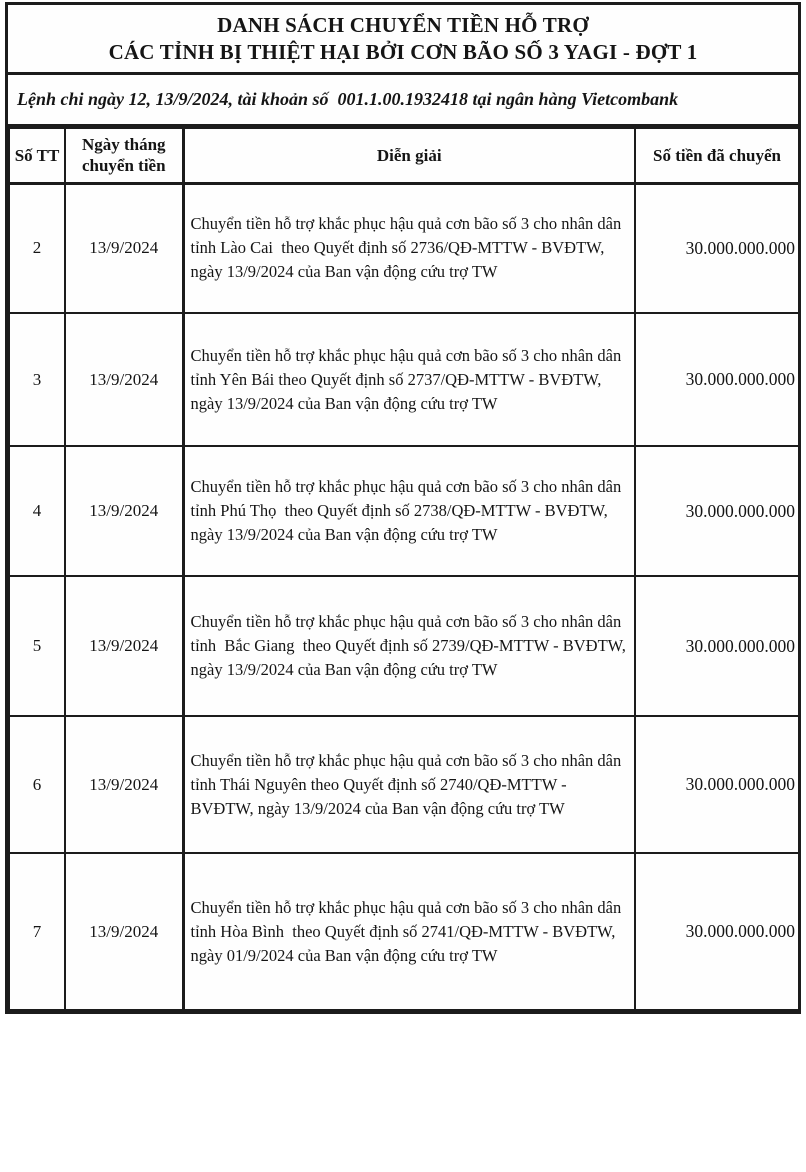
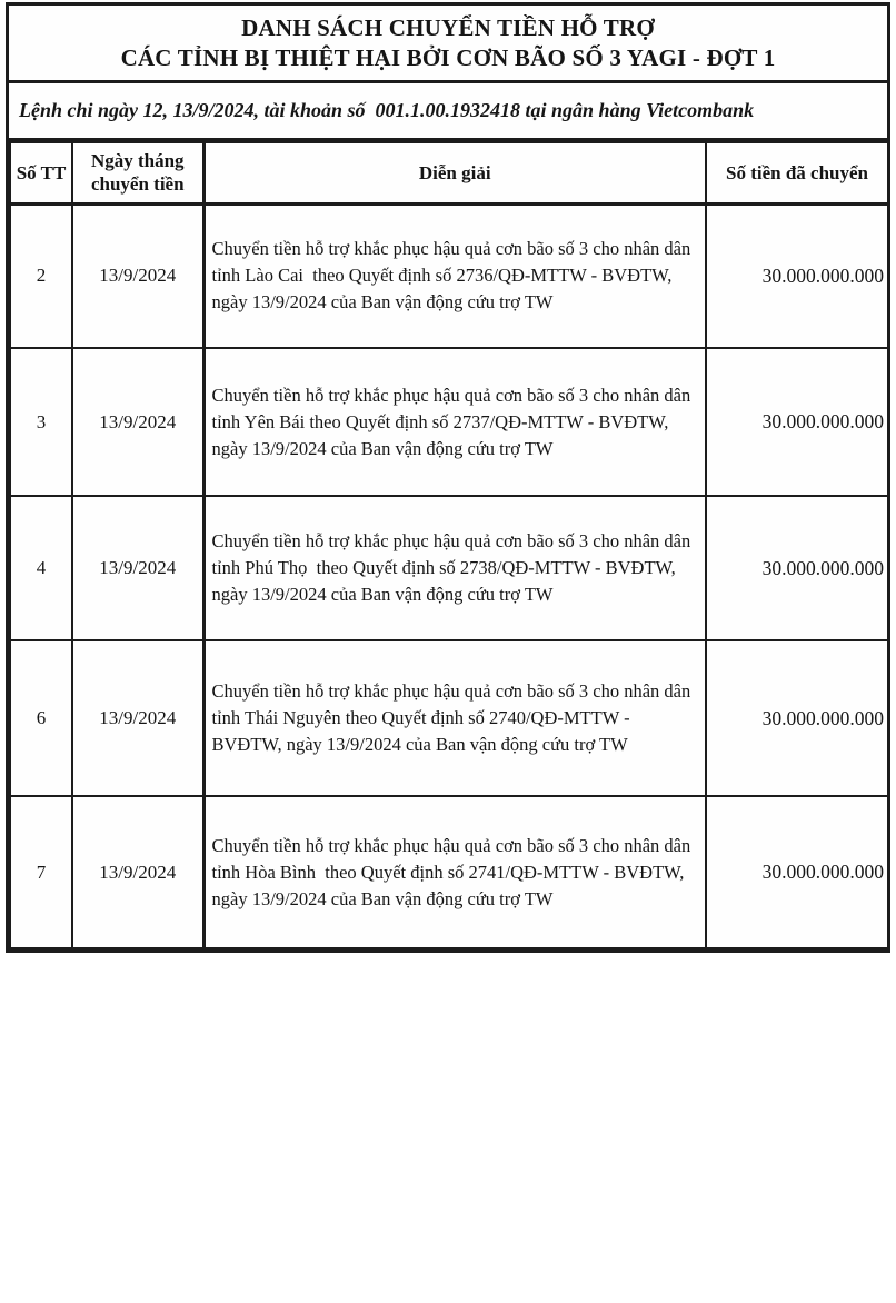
  DANH SÁCH CHUYỂN TIỀN HỖ TRỢ
  CÁC TỈNH BỊ THIỆT HẠI BỞI CƠN BÃO SỐ 3 YAGI - ĐỢT 1
  Lệnh chi ngày 12, 13/9/2024, tài khoản số 001.1.00.1932418 tại ngân hàng Vietcombank
  Số TT	Ngày tháng chuyển tiền	Diễn giải	Số tiền đã chuyển
  2	13/9/2024	Chuyển tiền hỗ trợ khắc phục hậu quả cơn bão số 3 cho nhân dân tỉnh Lào Cai theo Quyết định số 2736/QĐ-MTTW - BVĐTW, ngày 13/9/2024 của Ban vận động cứu trợ TW	30.000.000.000
  3	13/9/2024	Chuyển tiền hỗ trợ khắc phục hậu quả cơn bão số 3 cho nhân dân tỉnh Yên Bái theo Quyết định số 2737/QĐ-MTTW - BVĐTW, ngày 13/9/2024 của Ban vận động cứu trợ TW	30.000.000.000
  4	13/9/2024	Chuyển tiền hỗ trợ khắc phục hậu quả cơn bão số 3 cho nhân dân tỉnh Phú Thọ theo Quyết định số 2738/QĐ-MTTW - BVĐTW, ngày 13/9/2024 của Ban vận động cứu trợ TW	30.000.000.000
- 5	13/9/2024	Chuyển tiền hỗ trợ khắc phục hậu quả cơn bão số 3 cho nhân dân tỉnh Bắc Giang theo Quyết định số 2739/QĐ-MTTW - BVĐTW, ngày 13/9/2024 của Ban vận động cứu trợ TW	30.000.000.000
  6	13/9/2024	Chuyển tiền hỗ trợ khắc phục hậu quả cơn bão số 3 cho nhân dân tỉnh Thái Nguyên theo Quyết định số 2740/QĐ-MTTW - BVĐTW, ngày 13/9/2024 của Ban vận động cứu trợ TW	30.000.000.000
- 7	13/9/2024	Chuyển tiền hỗ trợ khắc phục hậu quả cơn bão số 3 cho nhân dân tỉnh Hòa Bình theo Quyết định số 2741/QĐ-MTTW - BVĐTW, ngày 01/9/2024 của Ban vận động cứu trợ TW	30.000.000.000
+ 7	13/9/2024	Chuyển tiền hỗ trợ khắc phục hậu quả cơn bão số 3 cho nhân dân tỉnh Hòa Bình theo Quyết định số 2741/QĐ-MTTW - BVĐTW, ngày 13/9/2024 của Ban vận động cứu trợ TW	30.000.000.000
